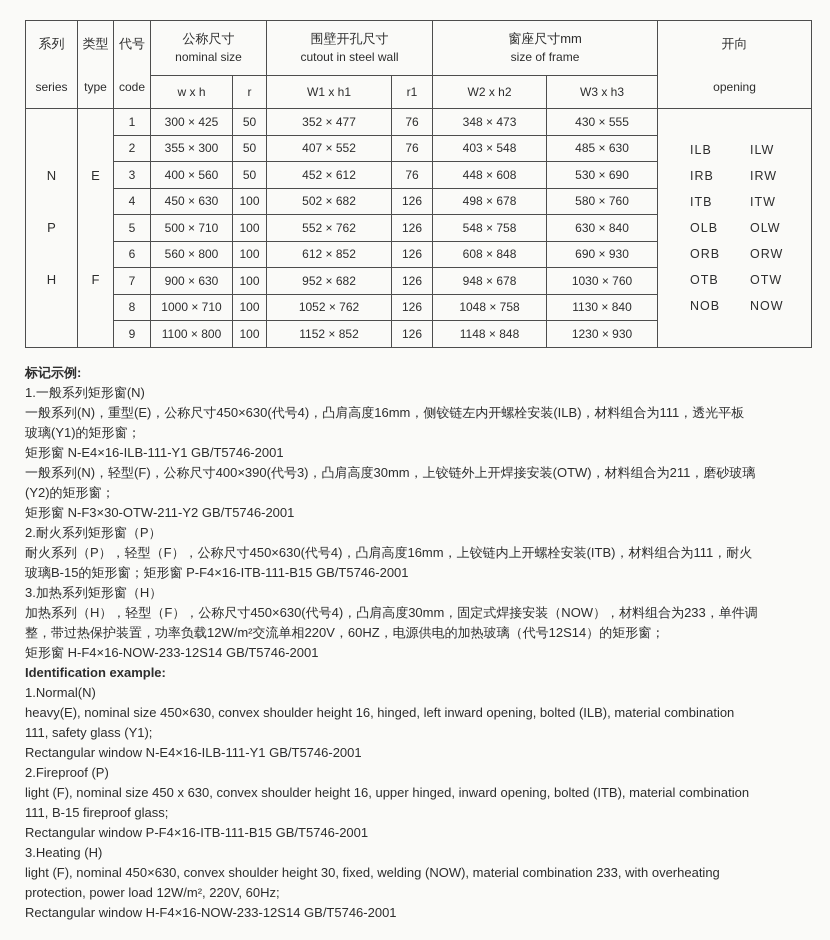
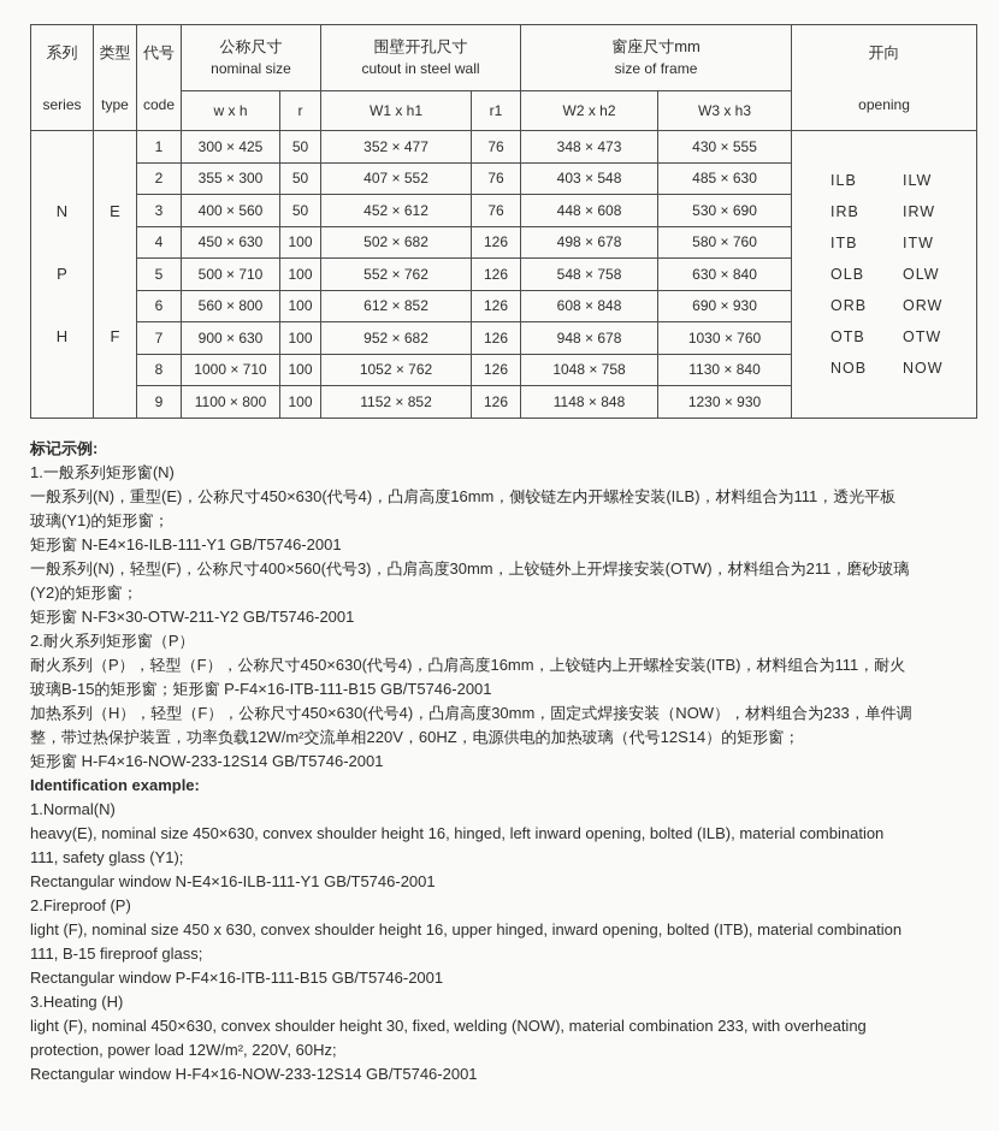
  系列 series	类型 type	代号 code	公称尺寸 nominal size	围壁开孔尺寸 cutout in steel wall	窗座尺寸mm size of frame	开向 opening
  w x h	r	W1 x h1	r1	W2 x h2	W3 x h3
  NPH	EF	1	300 × 425	50	352 × 477	76	348 × 473	430 × 555	ILB ILWIRB IRWITB ITWOLB OLWORB ORWOTB OTWNOB NOW
  2	355 × 300	50	407 × 552	76	403 × 548	485 × 630
  3	400 × 560	50	452 × 612	76	448 × 608	530 × 690
  4	450 × 630	100	502 × 682	126	498 × 678	580 × 760
  5	500 × 710	100	552 × 762	126	548 × 758	630 × 840
  6	560 × 800	100	612 × 852	126	608 × 848	690 × 930
  7	900 × 630	100	952 × 682	126	948 × 678	1030 × 760
  8	1000 × 710	100	1052 × 762	126	1048 × 758	1130 × 840
  9	1100 × 800	100	1152 × 852	126	1148 × 848	1230 × 930
  标记示例:
  1.一般系列矩形窗(N)
  一般系列(N)，重型(E)，公称尺寸450×630(代号4)，凸肩高度16mm，侧铰链左内开螺栓安装(ILB)，材料组合为111，透光平板
  玻璃(Y1)的矩形窗；
  矩形窗 N-E4×16-ILB-111-Y1 GB/T5746-2001
- 一般系列(N)，轻型(F)，公称尺寸400×390(代号3)，凸肩高度30mm，上铰链外上开焊接安装(OTW)，材料组合为211，磨砂玻璃
+ 一般系列(N)，轻型(F)，公称尺寸400×560(代号3)，凸肩高度30mm，上铰链外上开焊接安装(OTW)，材料组合为211，磨砂玻璃
  (Y2)的矩形窗；
  矩形窗 N-F3×30-OTW-211-Y2 GB/T5746-2001
  2.耐火系列矩形窗（P）
  耐火系列（P），轻型（F），公称尺寸450×630(代号4)，凸肩高度16mm，上铰链内上开螺栓安装(ITB)，材料组合为111，耐火
  玻璃B-15的矩形窗；矩形窗 P-F4×16-ITB-111-B15 GB/T5746-2001
- 3.加热系列矩形窗（H）
  加热系列（H），轻型（F），公称尺寸450×630(代号4)，凸肩高度30mm，固定式焊接安装（NOW），材料组合为233，单件调
  整，带过热保护装置，功率负载12W/m²交流单相220V，60HZ，电源供电的加热玻璃（代号12S14）的矩形窗；
  矩形窗 H-F4×16-NOW-233-12S14 GB/T5746-2001
  Identification example:
  1.Normal(N)
  heavy(E), nominal size 450×630, convex shoulder height 16, hinged, left inward opening, bolted (ILB), material combination
  111, safety glass (Y1);
  Rectangular window N-E4×16-ILB-111-Y1 GB/T5746-2001
  2.Fireproof (P)
  light (F), nominal size 450 x 630, convex shoulder height 16, upper hinged, inward opening, bolted (ITB), material combination
  111, B-15 fireproof glass;
  Rectangular window P-F4×16-ITB-111-B15 GB/T5746-2001
  3.Heating (H)
  light (F), nominal 450×630, convex shoulder height 30, fixed, welding (NOW), material combination 233, with overheating
  protection, power load 12W/m², 220V, 60Hz;
  Rectangular window H-F4×16-NOW-233-12S14 GB/T5746-2001
